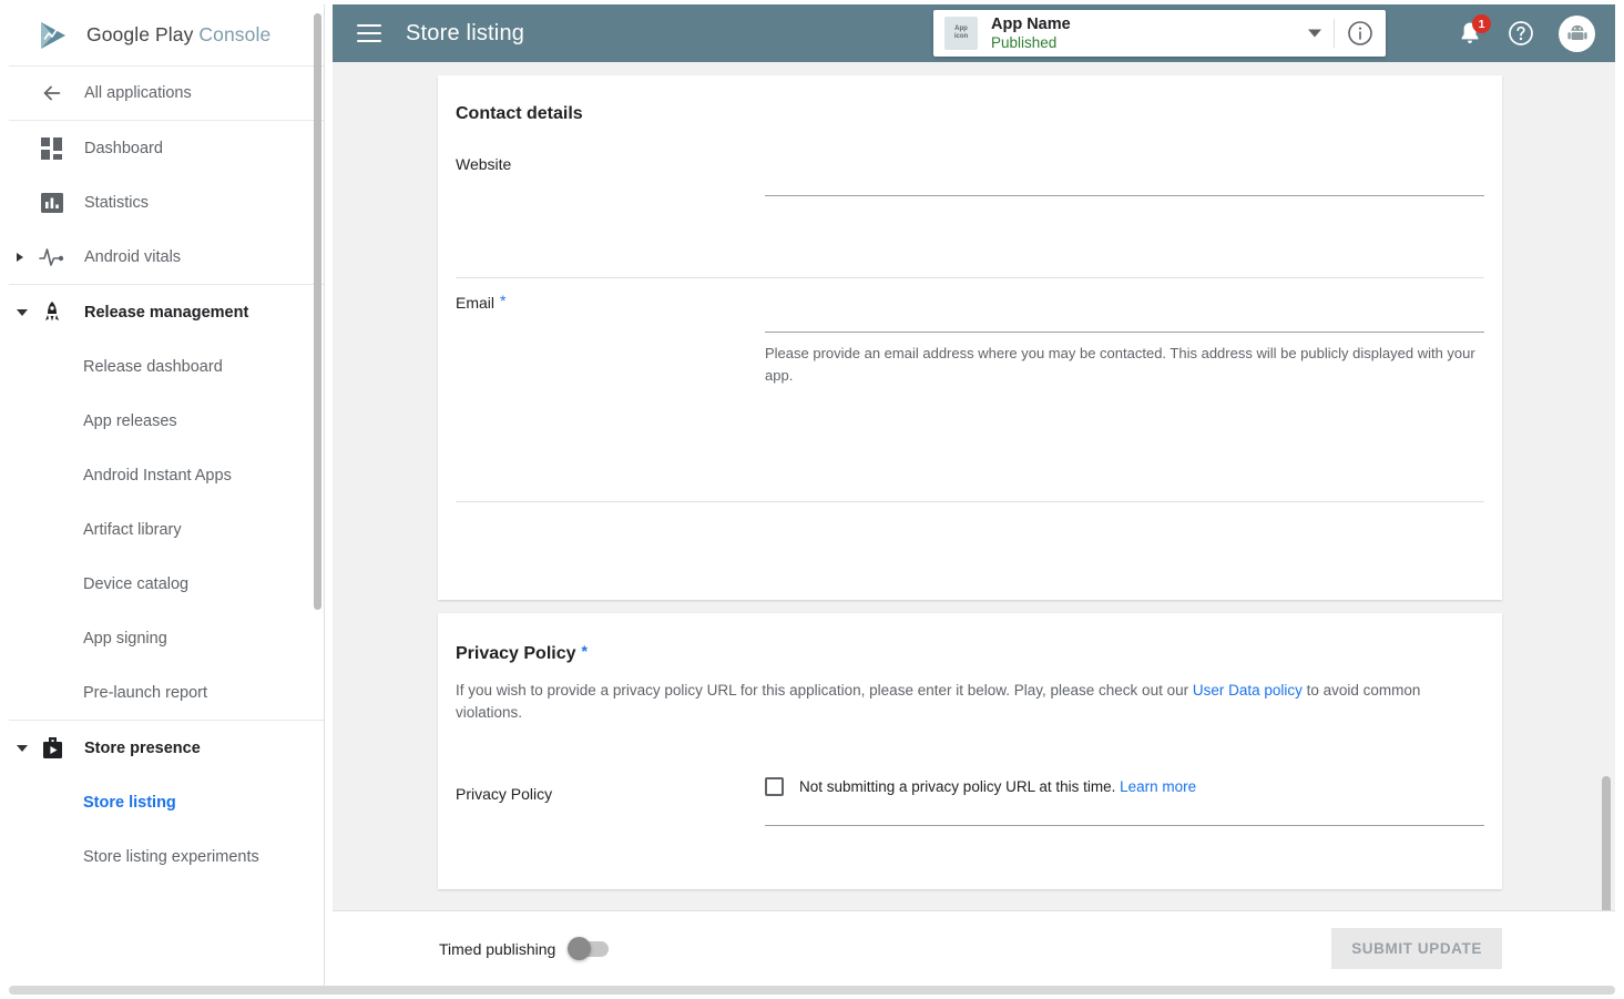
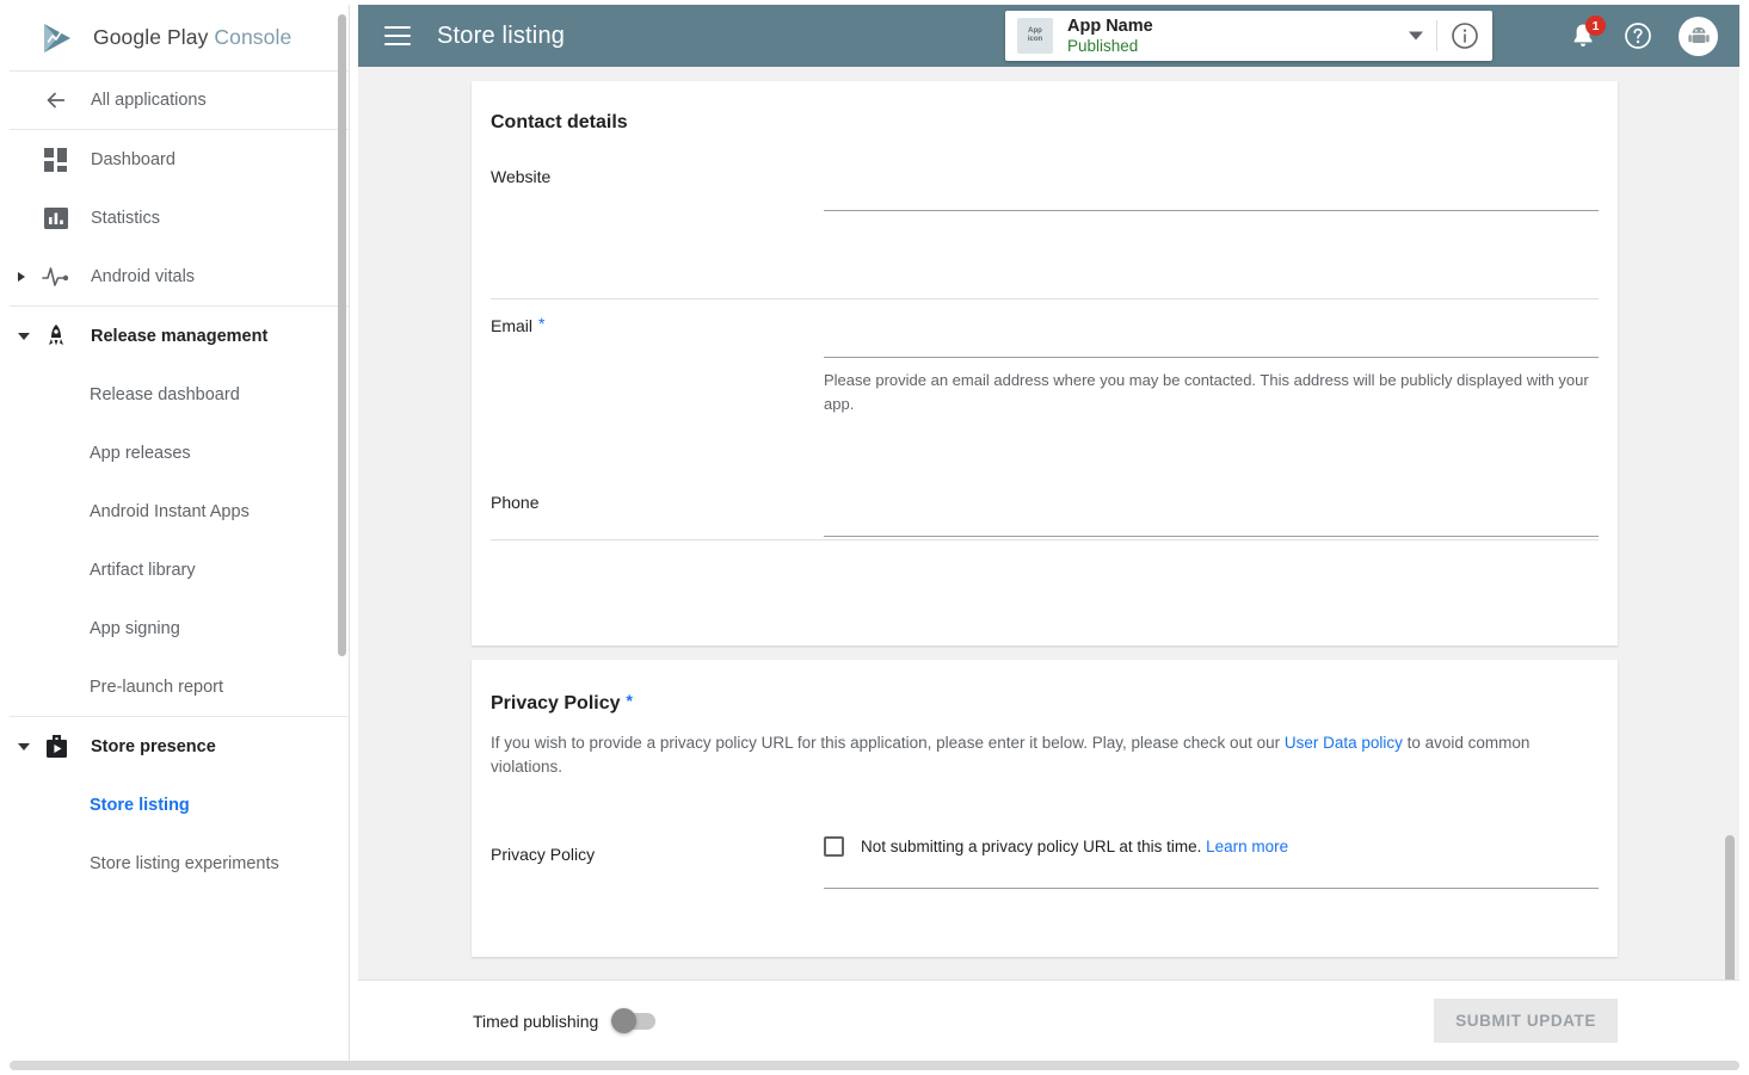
  Google Play Console
  All applications
  Dashboard
  Statistics
  Android vitals
  Release management
  Release dashboard
  App releases
  Android Instant Apps
  Artifact library
- Device catalog
  App signing
  Pre-launch report
  Store presence
  Store listing
  Store listing experiments
  Store listing
  App Name
  Published
  1
  Contact details
  Website
  Email *
  Please provide an email address where you may be contacted. This address will be publicly displayed with your app.
+ Phone
  Privacy Policy *
  If you wish to provide a privacy policy URL for this application, please enter it below. Play, please check out our User Data policy to avoid common violations.
  Privacy Policy
  Not submitting a privacy policy URL at this time. Learn more
  Timed publishing
  SUBMIT UPDATE
